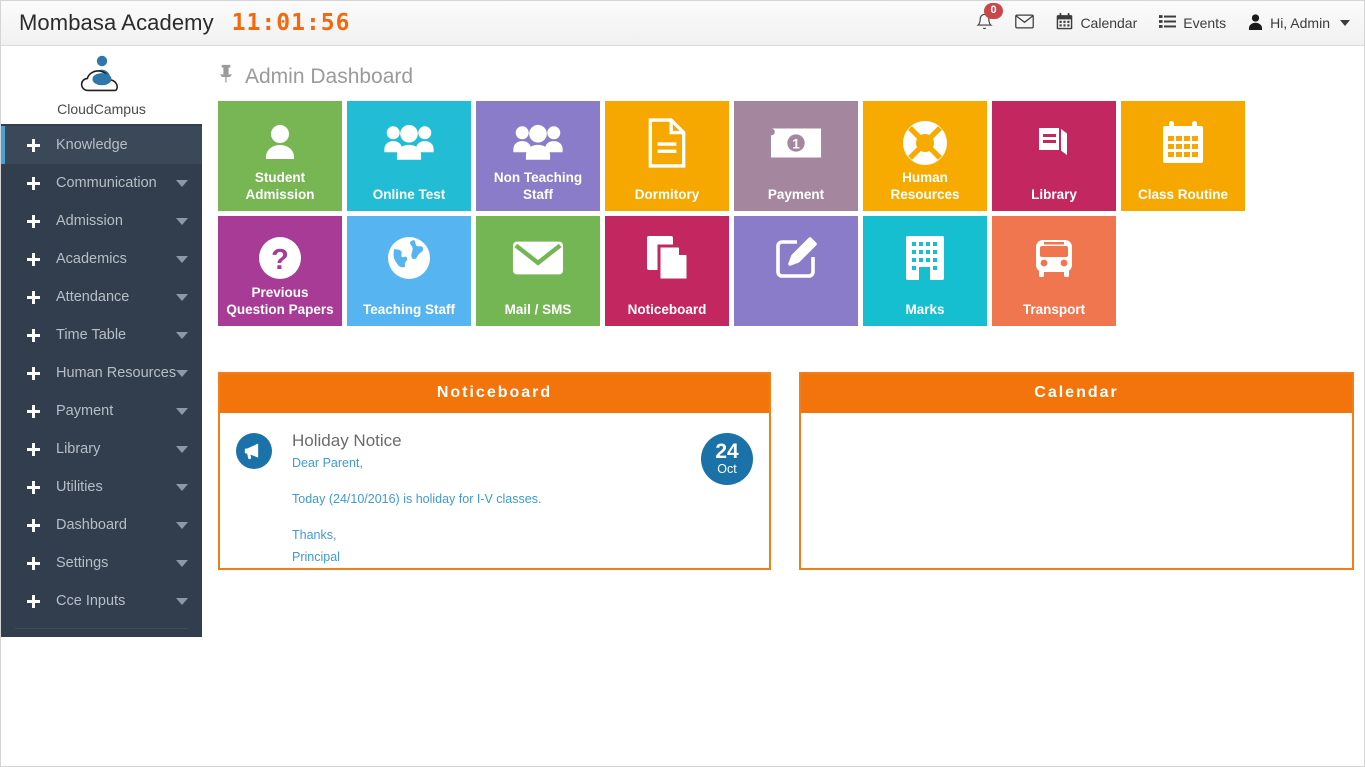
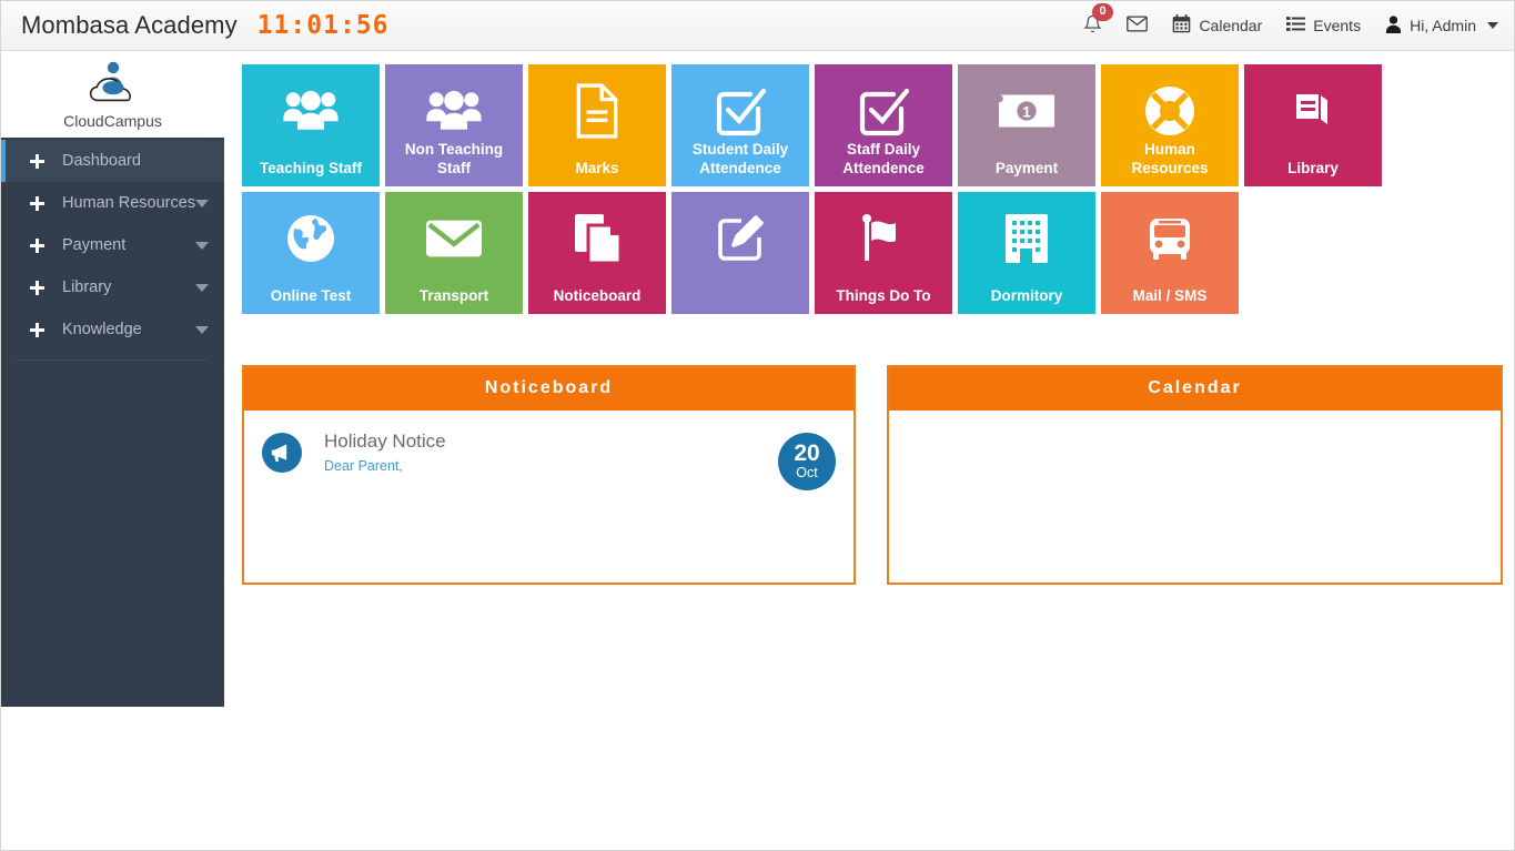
  Mombasa Academy
  11:01:56
  0
  Calendar
  Events
  Hi, Admin
  CloudCampus
- Knowledge
+ Dashboard
- Communication
- Admission
- Academics
- Attendance
- Time Table
  Human Resources
  Payment
  Library
- Utilities
- Dashboard
+ Knowledge
- Settings
- Cce Inputs
- Admin Dashboard
- Student Admission
- Online Test
+ Teaching Staff
  Non Teaching Staff
- Dormitory
+ Marks
+ Student Daily Attendence
+ Staff Daily Attendence
  1
  Payment
  Human Resources
  Library
- Class Routine
- ?
- Previous Question Papers
- Teaching Staff
+ Online Test
- Mail / SMS
+ Transport
  Noticeboard
+ Things Do To
- Marks
+ Dormitory
- Transport
+ Mail / SMS
  Noticeboard
  Holiday Notice
  Dear Parent,
- Today (24/10/2016) is holiday for I-V classes.
- Thanks,
- Principal
- 24
+ 20
  Oct
  Calendar
